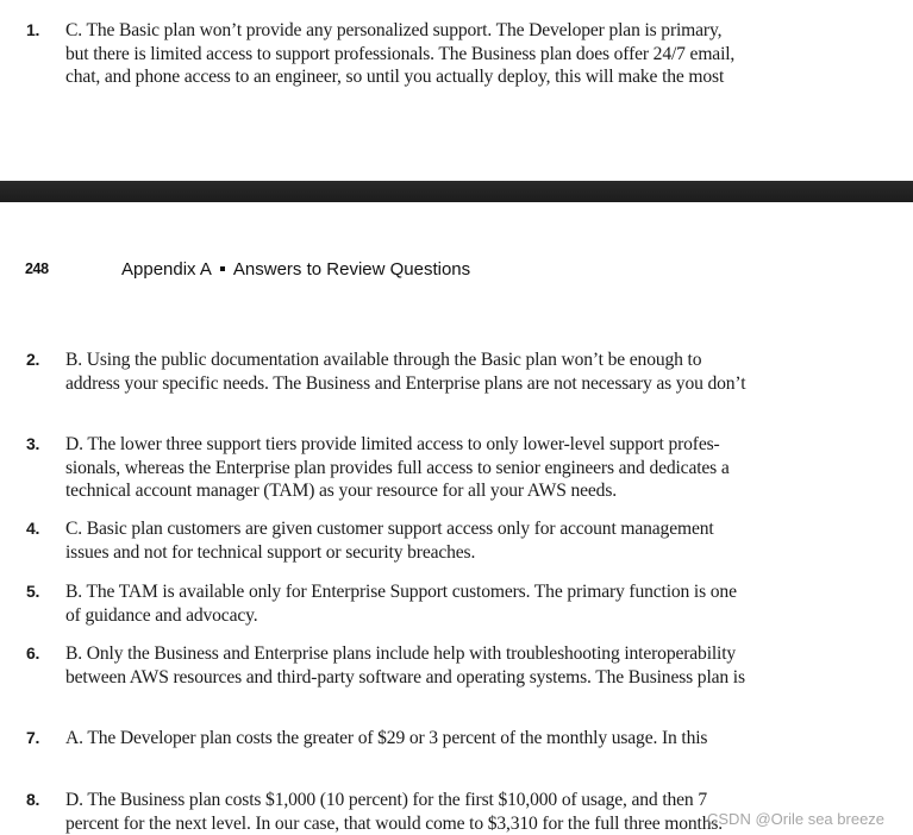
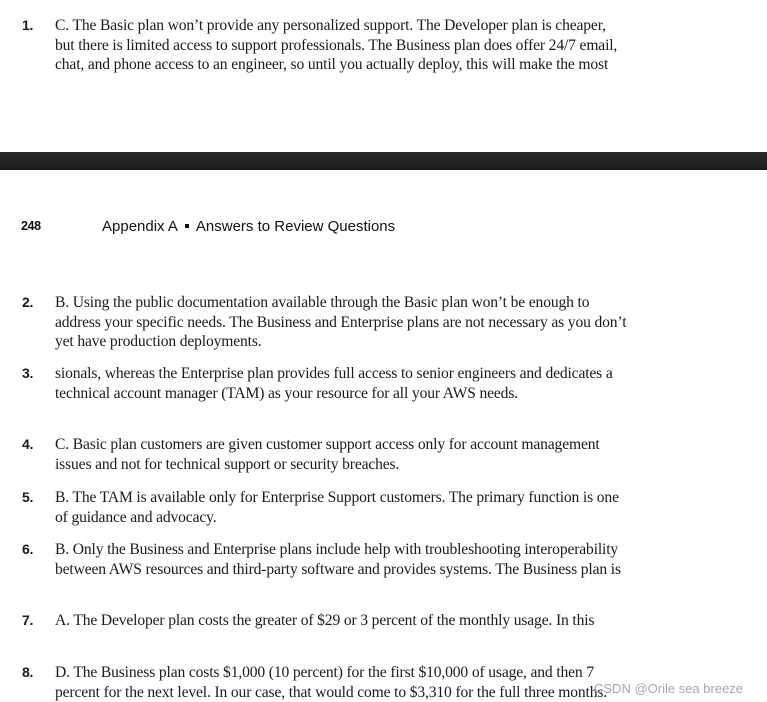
  1.
- C. The Basic plan won’t provide any personalized support. The Developer plan is primary,
+ C. The Basic plan won’t provide any personalized support. The Developer plan is cheaper,
  but there is limited access to support professionals. The Business plan does offer 24/7 email,
  chat, and phone access to an engineer, so until you actually deploy, this will make the most
  248
  Appendix A Answers to Review Questions
  2.
  B. Using the public documentation available through the Basic plan won’t be enough to
  address your specific needs. The Business and Enterprise plans are not necessary as you don’t
+ yet have production deployments.
  3.
- D. The lower three support tiers provide limited access to only lower-level support profes-
  sionals, whereas the Enterprise plan provides full access to senior engineers and dedicates a
  technical account manager (TAM) as your resource for all your AWS needs.
  4.
  C. Basic plan customers are given customer support access only for account management
  issues and not for technical support or security breaches.
  5.
  B. The TAM is available only for Enterprise Support customers. The primary function is one
  of guidance and advocacy.
  6.
  B. Only the Business and Enterprise plans include help with troubleshooting interoperability
- between AWS resources and third-party software and operating systems. The Business plan is
+ between AWS resources and third-party software and provides systems. The Business plan is
  7.
  A. The Developer plan costs the greater of $29 or 3 percent of the monthly usage. In this
  8.
  D. The Business plan costs $1,000 (10 percent) for the first $10,000 of usage, and then 7
  percent for the next level. In our case, that would come to $3,310 for the full three months.
  CSDN @Orile sea breeze
